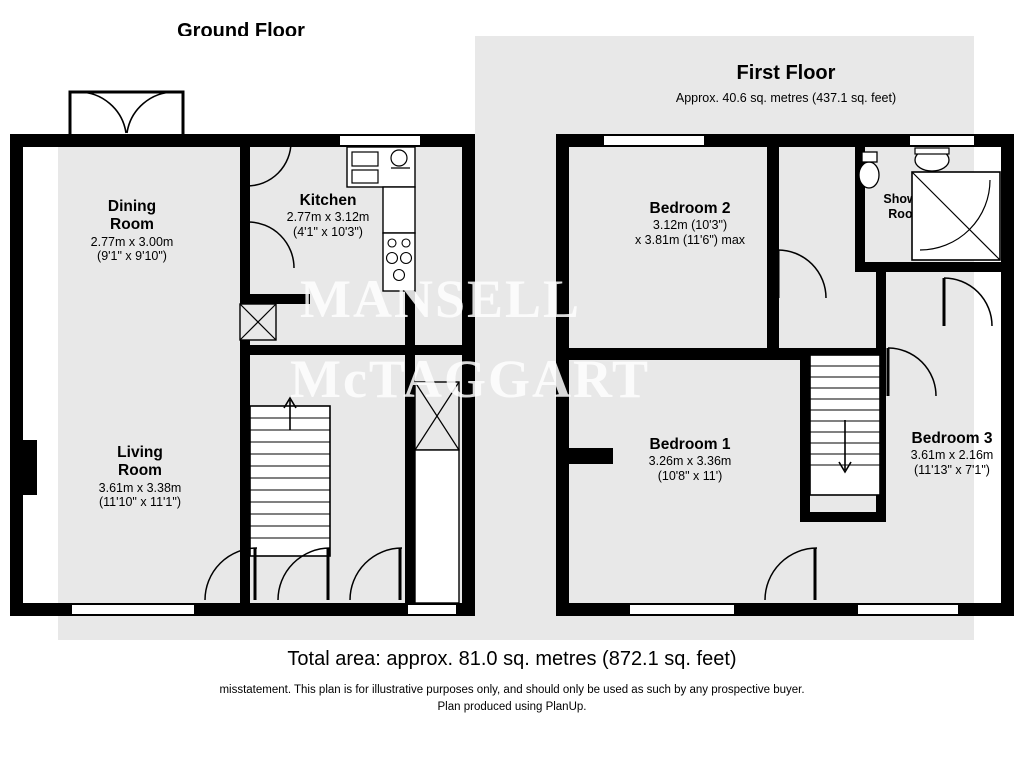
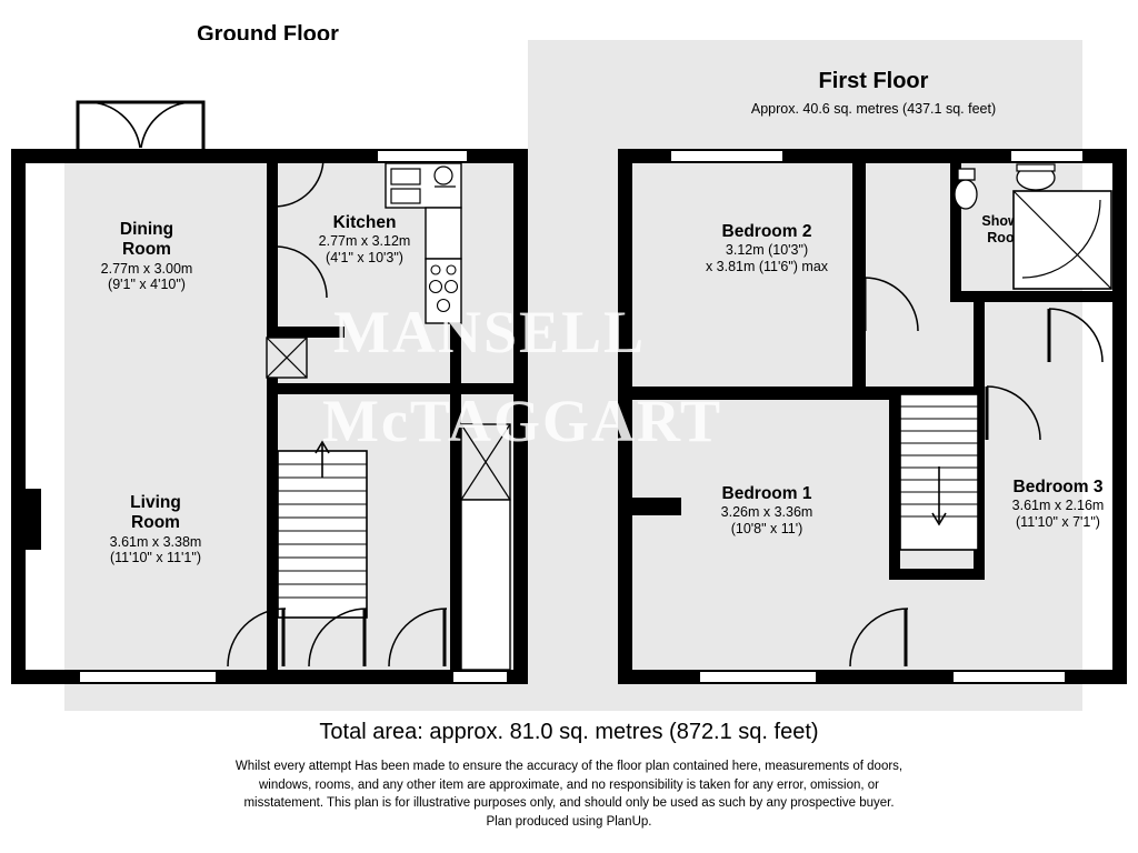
  Ground Floor
  Dining
  Room
  2.77m x 3.00m
- (9'1" x 9'10")
+ (9'1" x 4'10")
  Kitchen
  2.77m x 3.12m
  (4'1" x 10'3")
  Living
  Room
  3.61m x 3.38m
  (11'10" x 11'1")
  First Floor
  Approx. 40.6 sq. metres (437.1 sq. feet)
  Bedroom 2
  3.12m (10'3")
  x 3.81m (11'6") max
  Roo
  Bedroom 1
  3.26m x 3.36m
  (10'8" x 11')
  Bedroom 3
  3.61m x 2.16m
- (11'13" x 7'1")
+ (11'10" x 7'1")
  MANSELL
  McTAGGART
  Total area: approx. 81.0 sq. metres (872.1 sq. feet)
+ Whilst every attempt Has been made to ensure the accuracy of the floor plan contained here, measurements of doors,
+ windows, rooms, and any other item are approximate, and no responsibility is taken for any error, omission, or
  misstatement. This plan is for illustrative purposes only, and should only be used as such by any prospective buyer.
  Plan produced using PlanUp.
